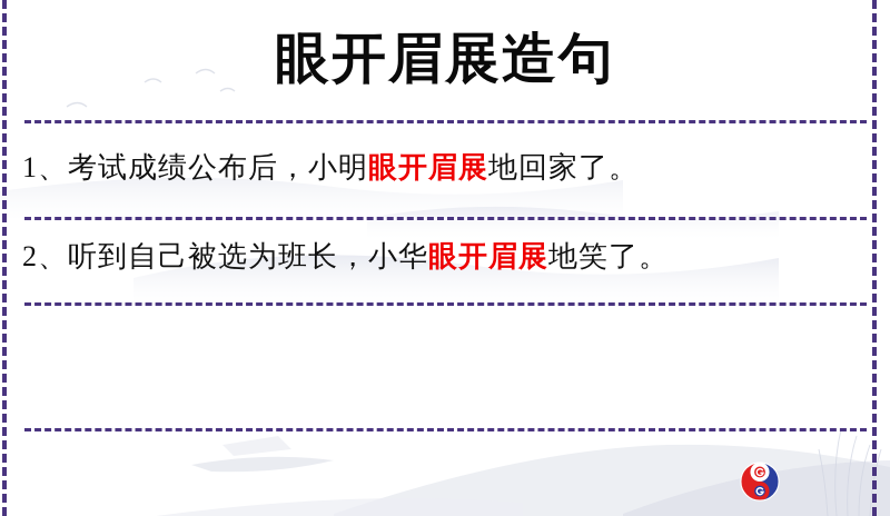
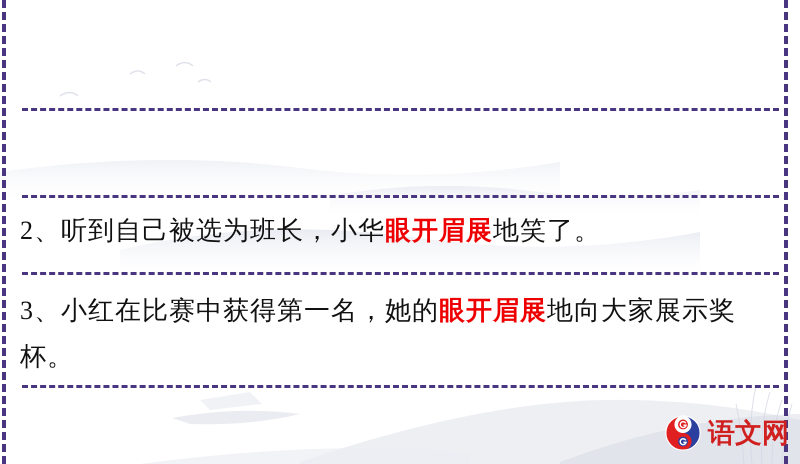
- 眼开眉展造句
- 1、考试成绩公布后，小明眼开眉展地回家了。
  2、听到自己被选为班长，小华眼开眉展地笑了。
+ 3、小红在比赛中获得第一名，她的眼开眉展地向大家展示奖杯。
+ 语文网
